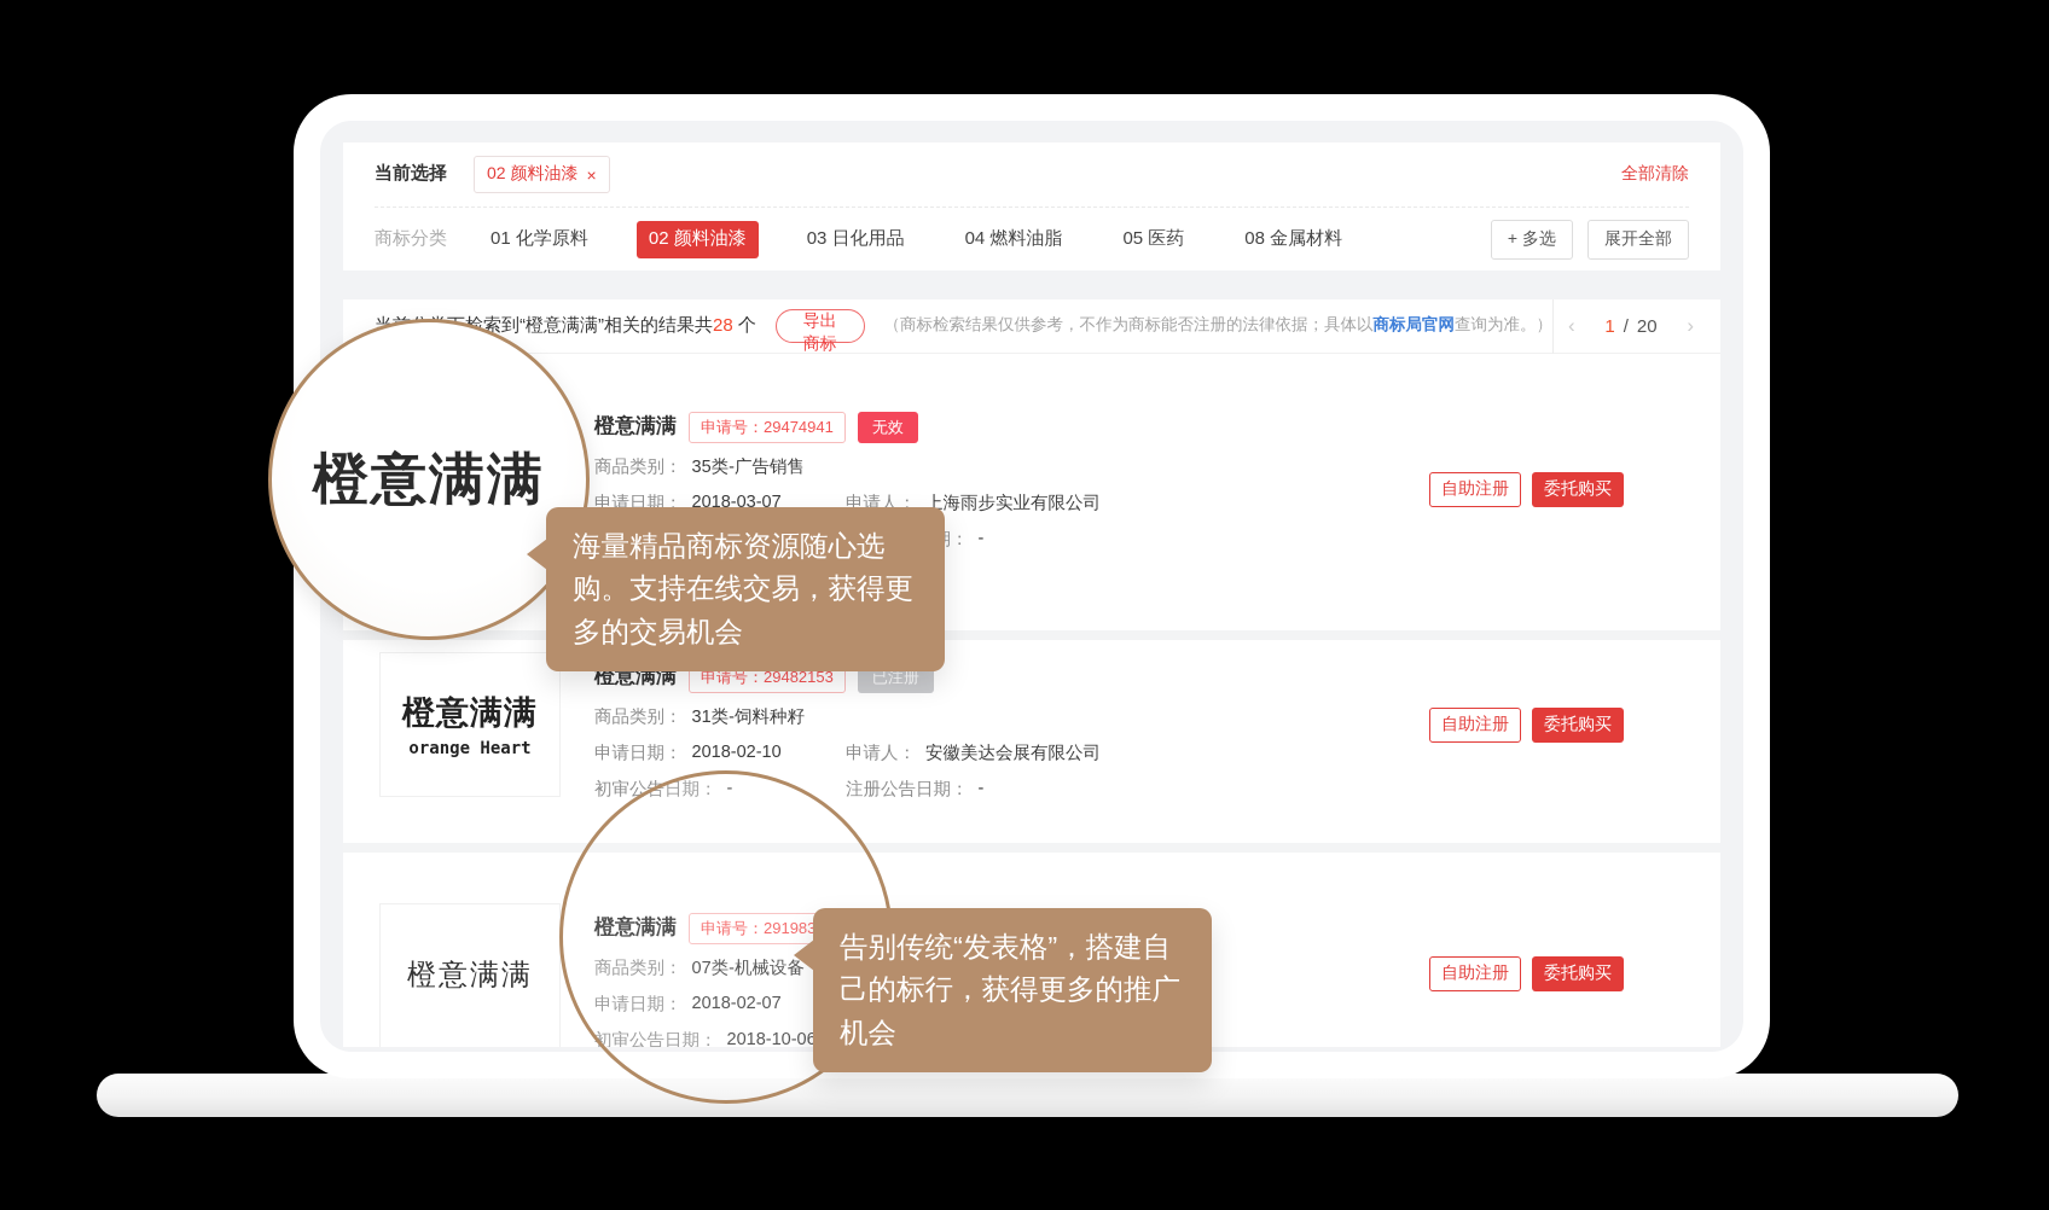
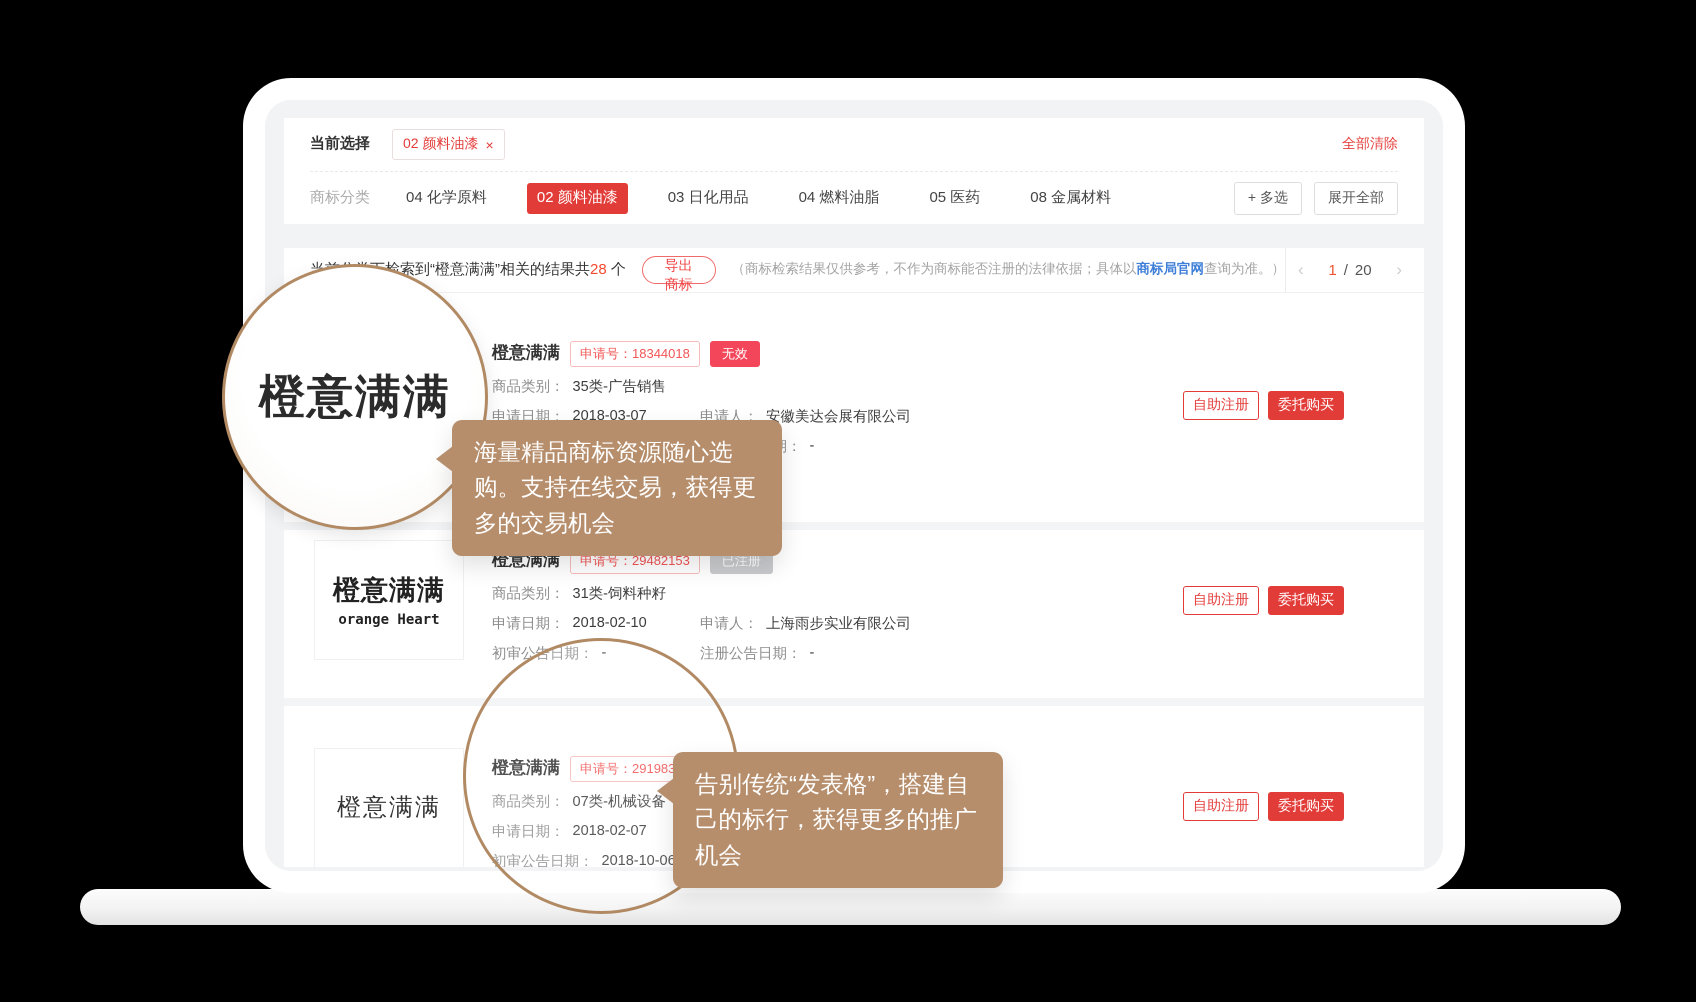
  当前选择
  02 颜料油漆
  ×
  全部清除
  商标分类
- 01 化学原料
+ 04 化学原料
  02 颜料油漆
  03 日化用品
  04 燃料油脂
  05 医药
  08 金属材料
  + 多选
  展开全部
  索到“橙意满满”相关的结果共28 个
  导出商标
  （商标检索结果仅供参考，不作为商标能否注册的法律依据；具体以商标局官网查询为准。）
  ‹
  1
  /
  20
  ›
  橙意满满
- 申请号：29474941
+ 申请号：18344018
  无效
  商品类别：
  35类-广告销售
  申请日期：
  2018-03-07
  申请人：
- 上海雨步实业有限公司
+ 安徽美达会展有限公司
  -
  自助注册
  委托购买
  橙意满满
  orange Heart
  橙意满满
  申请号：29482153
  已注册
  商品类别：
  31类-饲料种籽
  申请日期：
  2018-02-10
  申请人：
- 安徽美达会展有限公司
+ 上海雨步实业有限公司
  初审公告日期：
  -
  注册公告日期：
  -
  自助注册
  委托购买
  橙意满满
  橙意满满
  申请号：291983
  商品类别：
  07类-机械设
  申请日期：
  2018-02-07
  初审公告日期：
  2018-10-06
  自助注册
  委托购买
  橙意满满
  海量精品商标资源随心选购。支持在线交易，获得更多的交易机会
  告别传统“发表格”，搭建自己的标行，获得更多的推广机会
